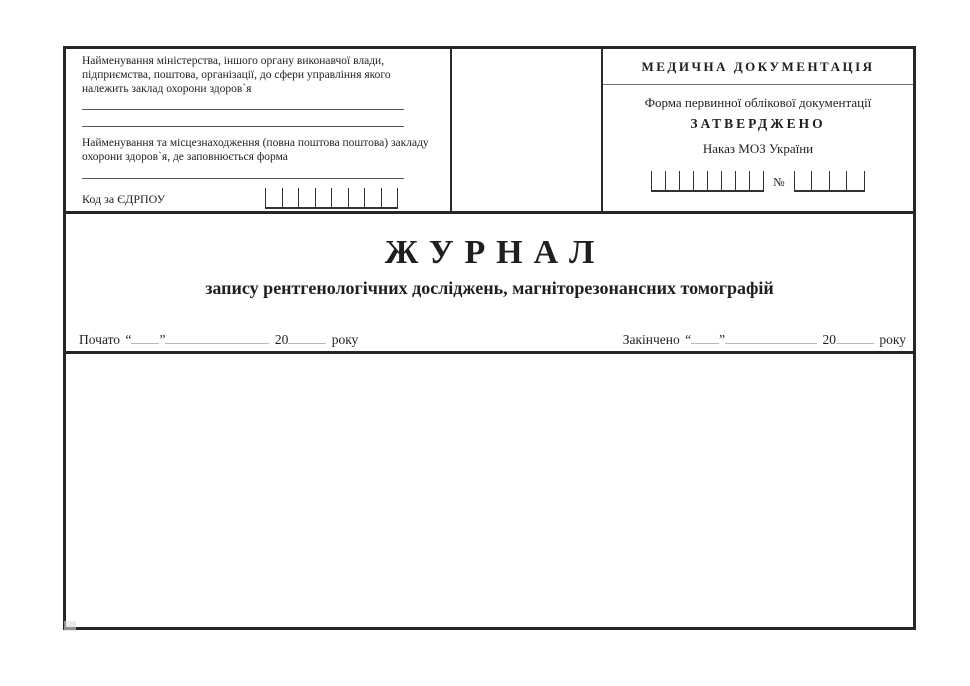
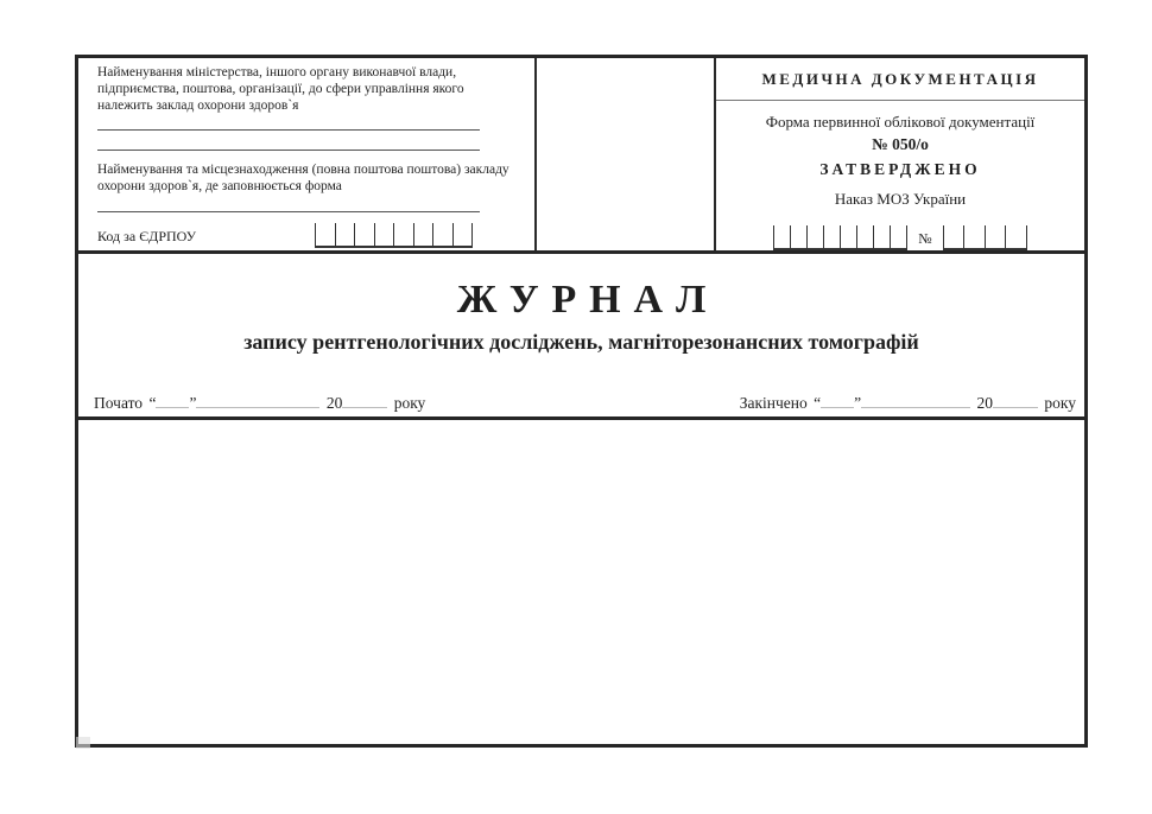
  Найменування міністерства, іншого органу виконавчої влади, підприємства, поштова, організації, до сфери управління якого належить заклад охорони здоров`я
  Найменування та місцезнаходження (повна поштова поштова) закладу охорони здоров`я, де заповнюється форма
  Код за ЄДРПОУ
  МЕДИЧНА ДОКУМЕНТАЦІЯ
  Форма первинної облікової документації
+ № 050/о
  ЗАТВЕРДЖЕНО
  Наказ МОЗ України
  №
  ЖУРНАЛ
  запису рентгенологічних досліджень, магніторезонансних томографій
  Почато “ ” 20 року
  Закінчено “ ” 20 року
